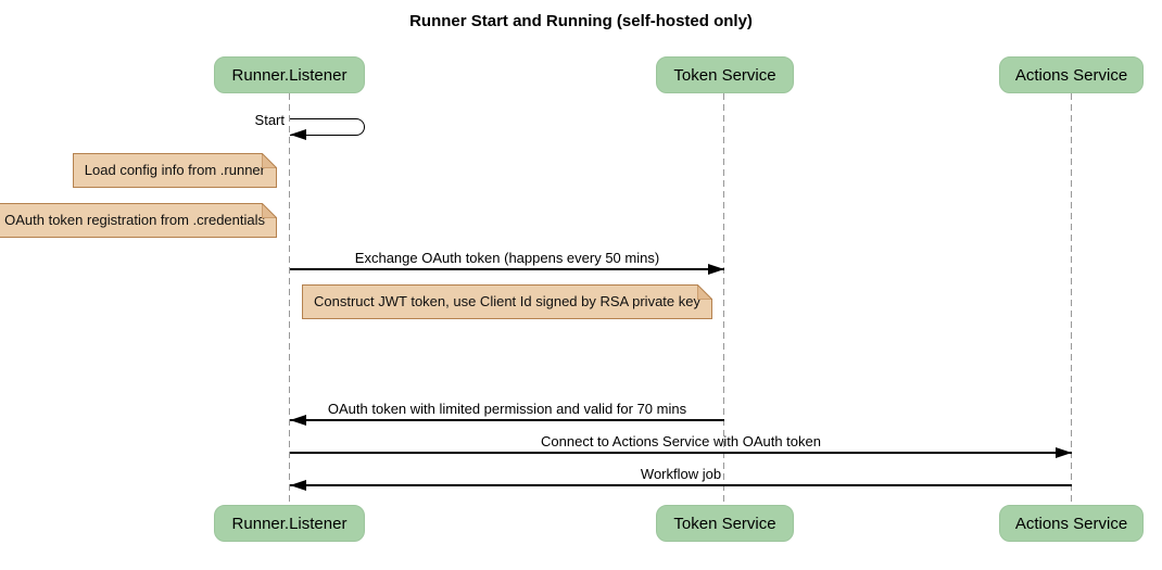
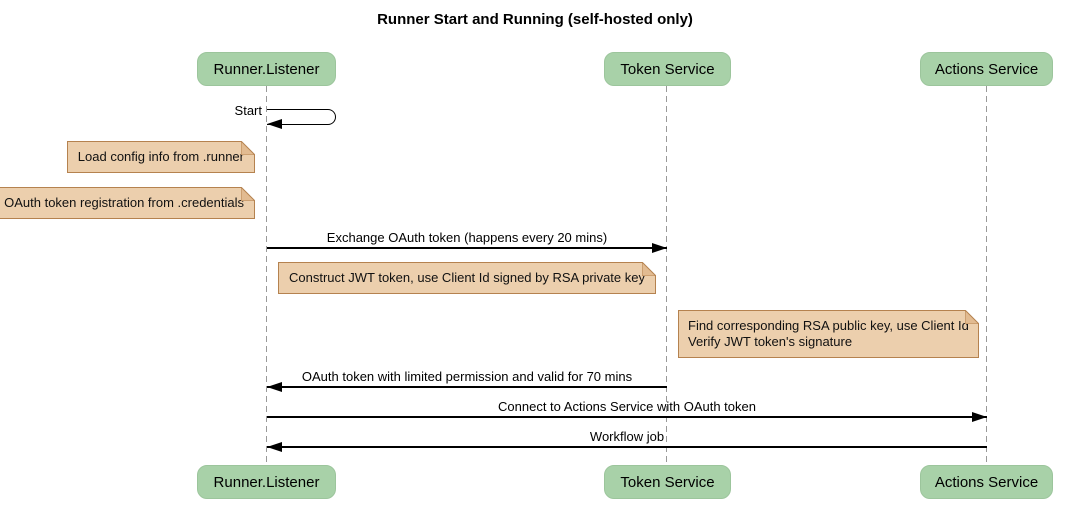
  Runner Start and Running (self-hosted only)
  Runner.Listener
  Token Service
  Actions Service
  Start
  Load config info from .runner
  OAuth token registration from .credentials
- Exchange OAuth token (happens every 50 mins)
+ Exchange OAuth token (happens every 20 mins)
  Construct JWT token, use Client Id signed by RSA private key
+ Find corresponding RSA public key, use Client Id
+ Verify JWT token's signature
  OAuth token with limited permission and valid for 70 mins
  Connect to Actions Service with OAuth token
  Workflow job
  Runner.Listener
  Token Service
  Actions Service
